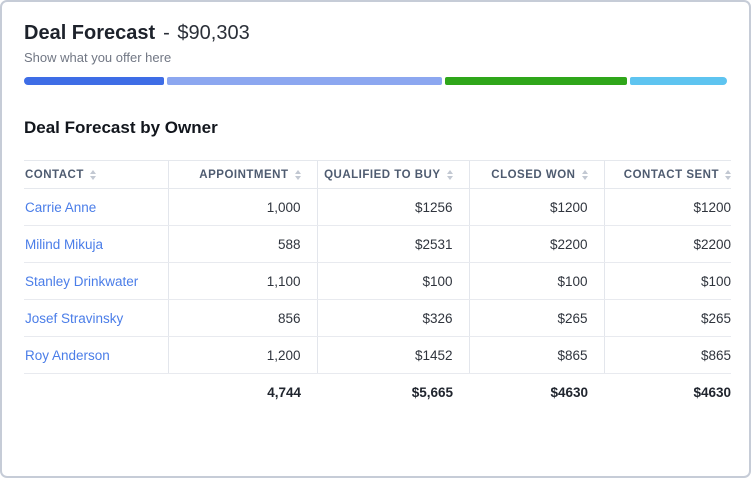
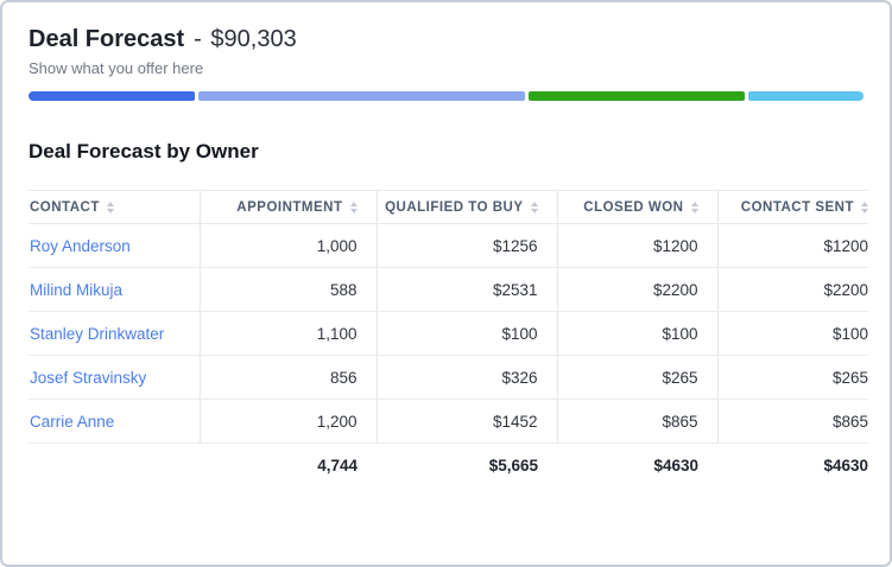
  Deal Forecast - $90,303
  Show what you offer here
  Deal Forecast by Owner
  CONTACT	APPOINTMENT	QUALIFIED TO BUY	CLOSED WON	CONTACT SENT
- Carrie Anne	1,000	$1256	$1200	$1200
+ Roy Anderson	1,000	$1256	$1200	$1200
  Milind Mikuja	588	$2531	$2200	$2200
  Stanley Drinkwater	1,100	$100	$100	$100
  Josef Stravinsky	856	$326	$265	$265
- Roy Anderson	1,200	$1452	$865	$865
+ Carrie Anne	1,200	$1452	$865	$865
  	4,744	$5,665	$4630	$4630
